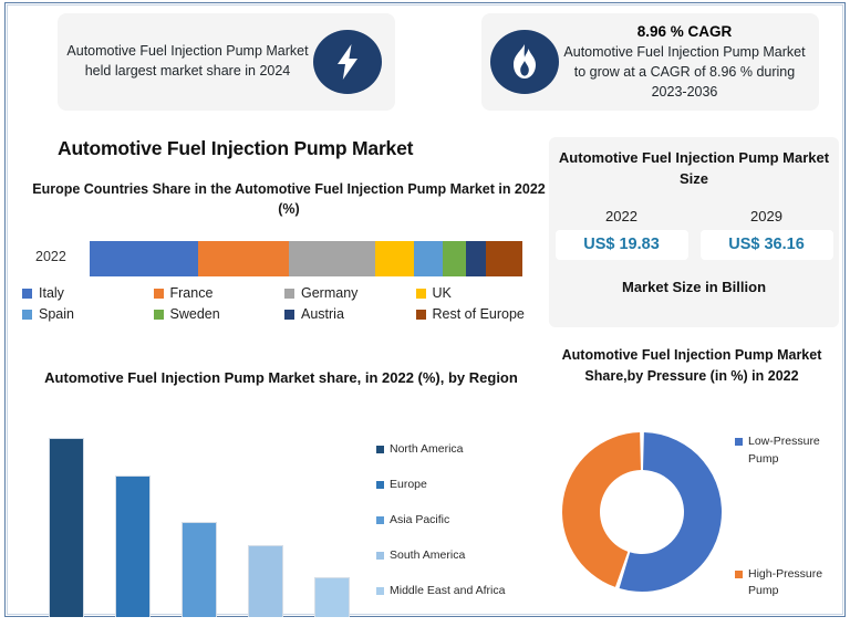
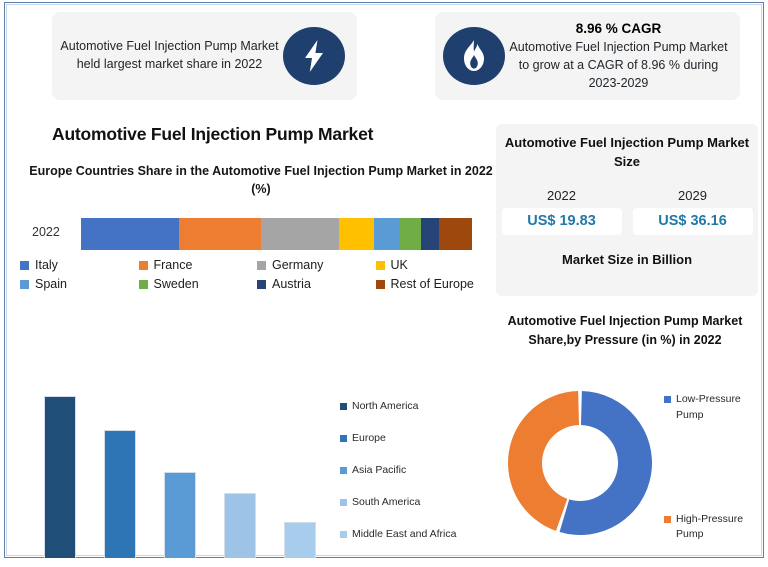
- Automotive Fuel Injection Pump Market held largest market share in 2024
+ Automotive Fuel Injection Pump Market held largest market share in 2022
  8.96 % CAGR
- Automotive Fuel Injection Pump Market to grow at a CAGR of 8.96 % during 2023-2036
+ Automotive Fuel Injection Pump Market to grow at a CAGR of 8.96 % during 2023-2029
  Automotive Fuel Injection Pump Market
  Europe Countries Share in the Automotive Fuel Injection Pump Market in 2022 (%)
  2022
  Italy
  France
  Germany
  UK
  Spain
  Sweden
  Austria
  Rest of Europe
  Automotive Fuel Injection Pump Market Size
  2022
  US$ 19.83
  2029
  US$ 36.16
  Market Size in Billion
- Automotive Fuel Injection Pump Market share, in 2022 (%), by Region
  North America
  Europe
  Asia Pacific
  South America
  Middle East and Africa
  Automotive Fuel Injection Pump Market Share,by Pressure (in %) in 2022
  Low-Pressure Pump
  High-Pressure Pump
